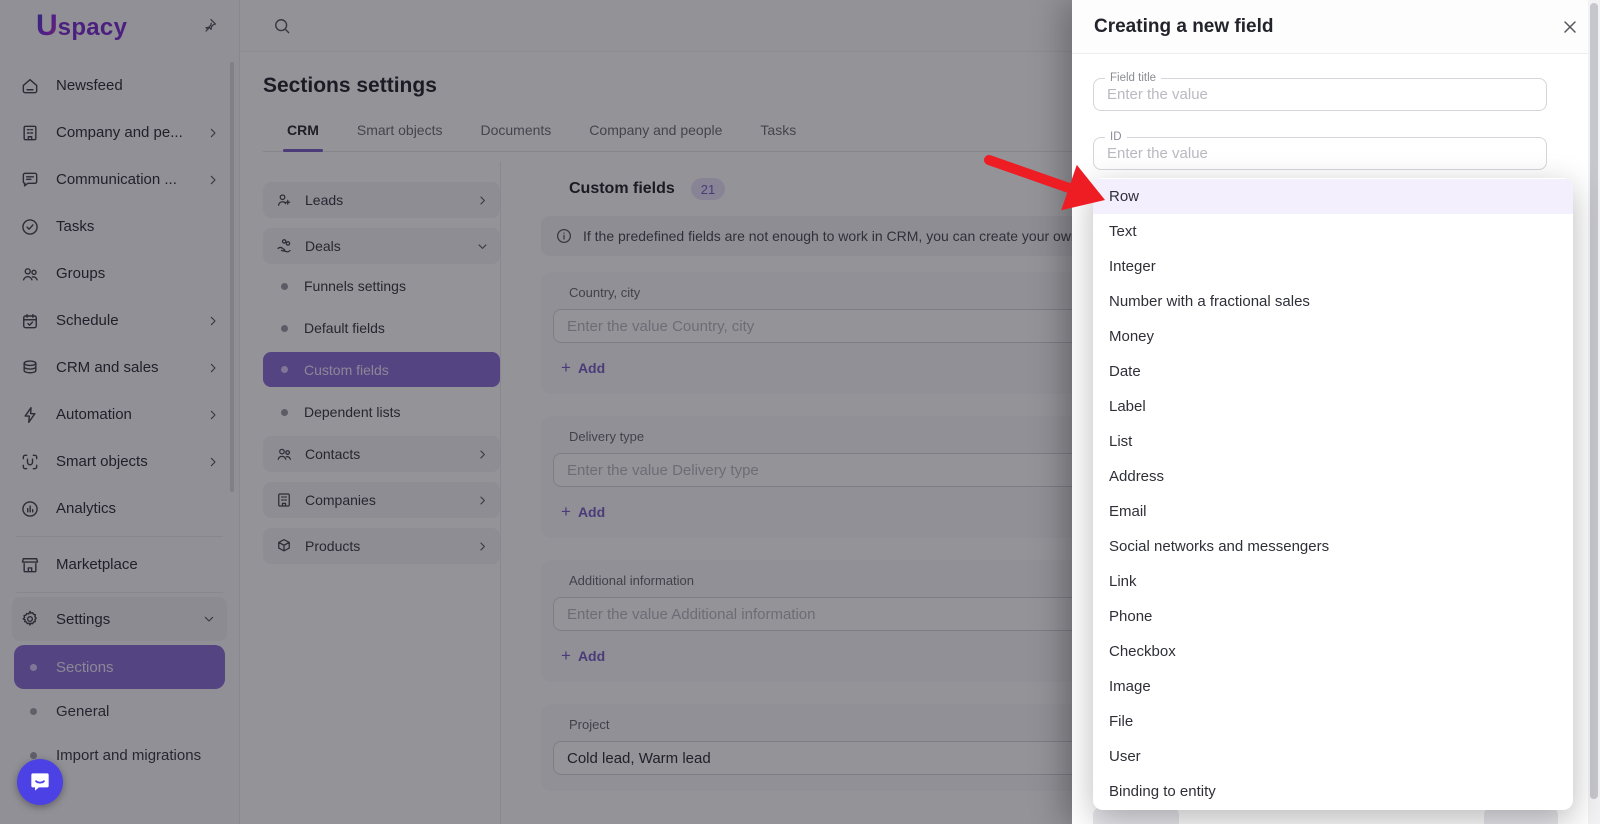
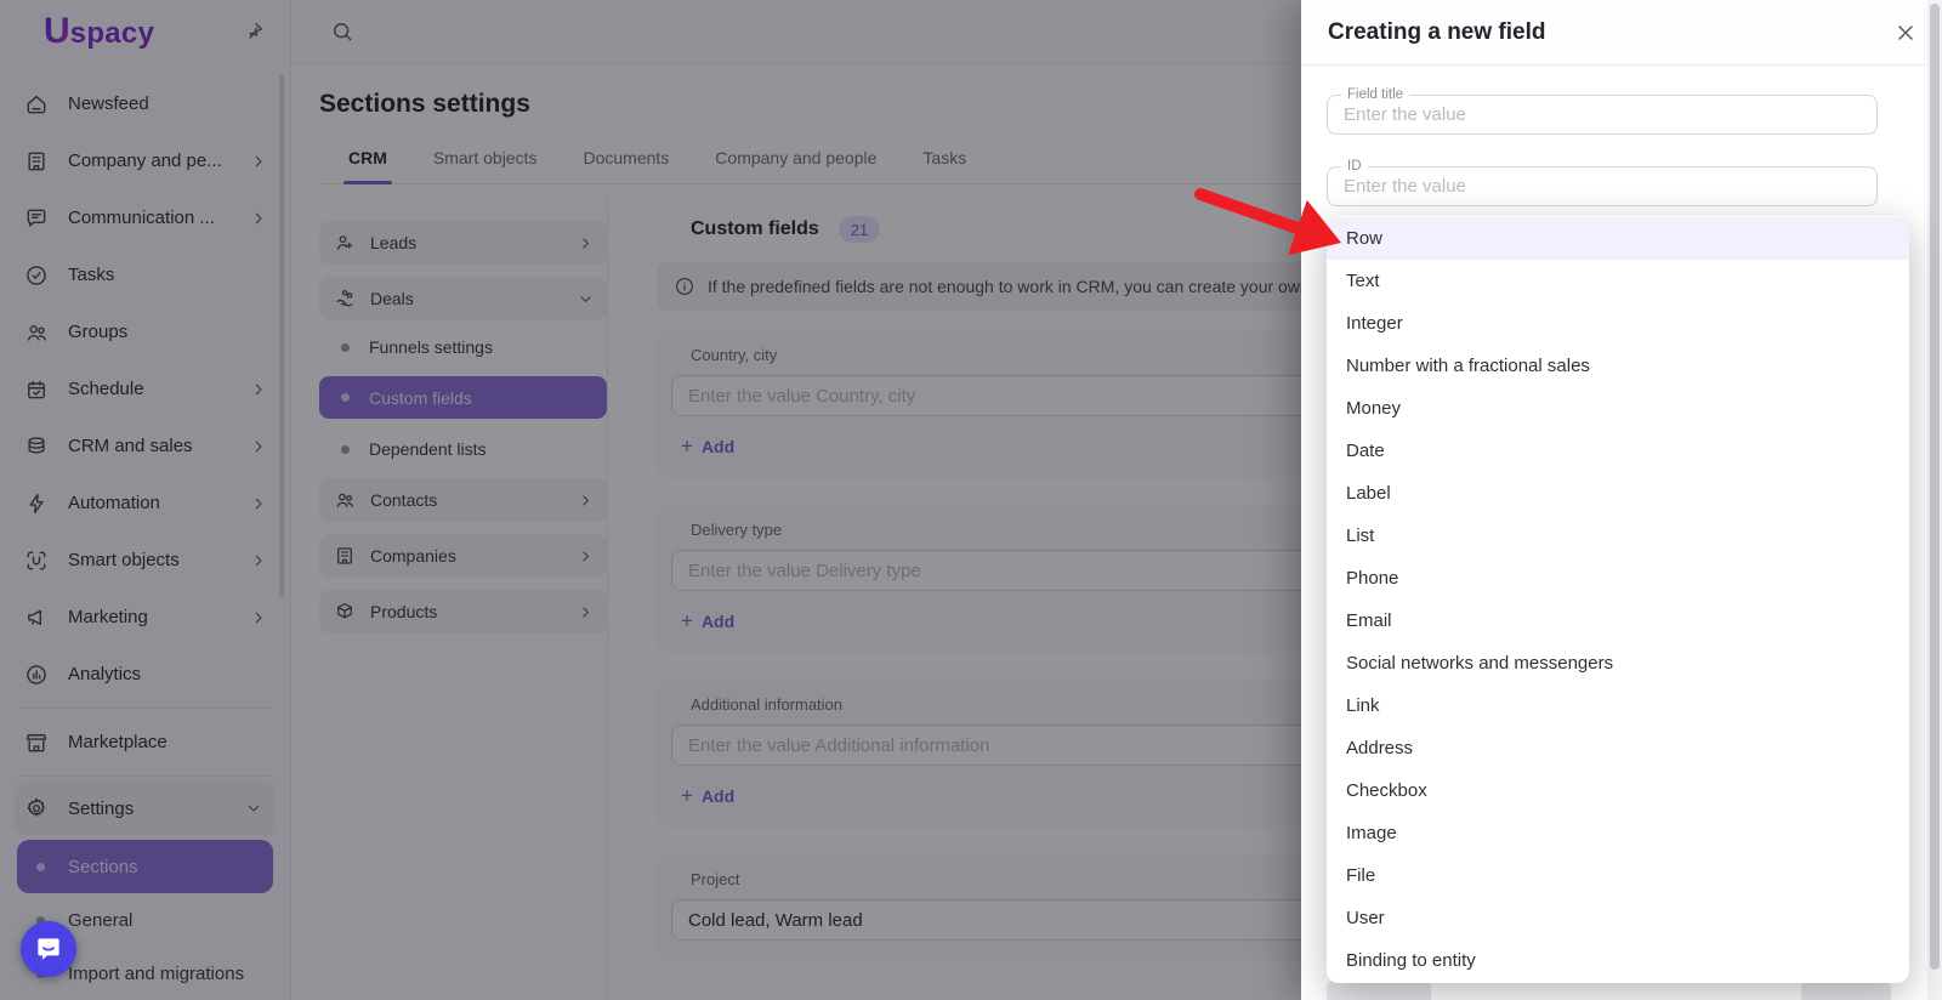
  U
  spacy
  Newsfeed
  Company and pe...
  Communication ...
  Tasks
  Groups
  Schedule
  CRM and sales
  Automation
  Smart objects
+ Marketing
  Analytics
  Marketplace
  Settings
  Sections
  General
  Import and migrations
  Sections settings
  CRM
  Smart objects
  Documents
  Company and people
  Tasks
  Leads
  Deals
  Funnels settings
- Default fields
  Custom fields
  Dependent lists
  Contacts
  Companies
  Products
  Custom fields
  21
  If the predefined fields are not enough to work in CRM, you can create your ow
  Country, city
  Enter the value Country, city
  +
  Add
  Delivery type
  Enter the value Delivery type
  +
  Add
  Additional information
  Enter the value Additional information
  +
  Add
  Project
  Cold lead, Warm lead
  Creating a new field
  Field title
  Enter the value
  ID
  Enter the value
  Row
  Text
  Integer
  Number with a fractional sales
  Money
  Date
  Label
  List
- Address
+ Phone
  Email
  Social networks and messengers
  Link
- Phone
+ Address
  Checkbox
  Image
  File
  User
  Binding to entity
